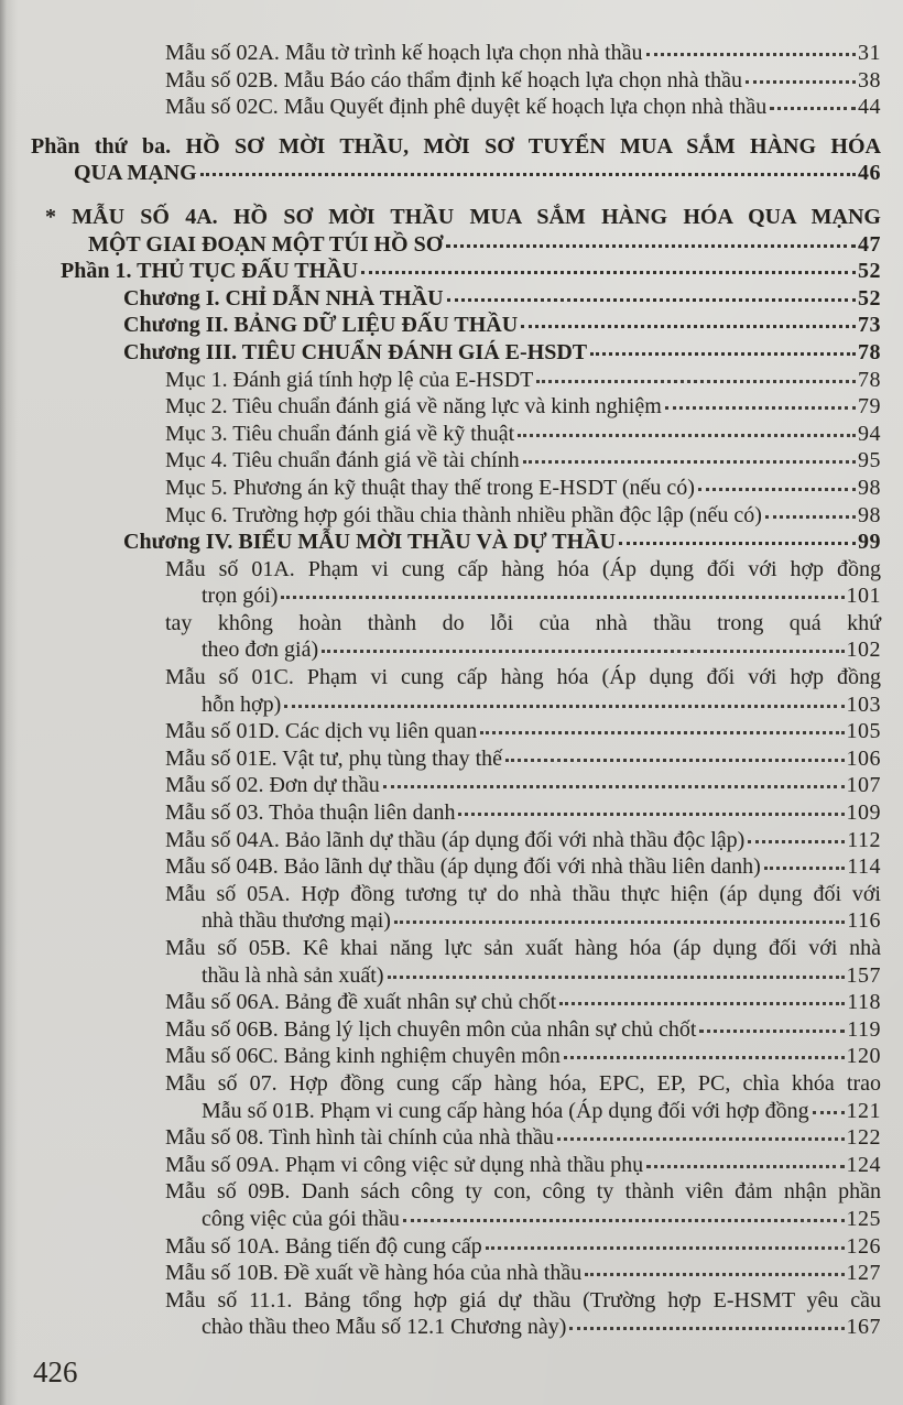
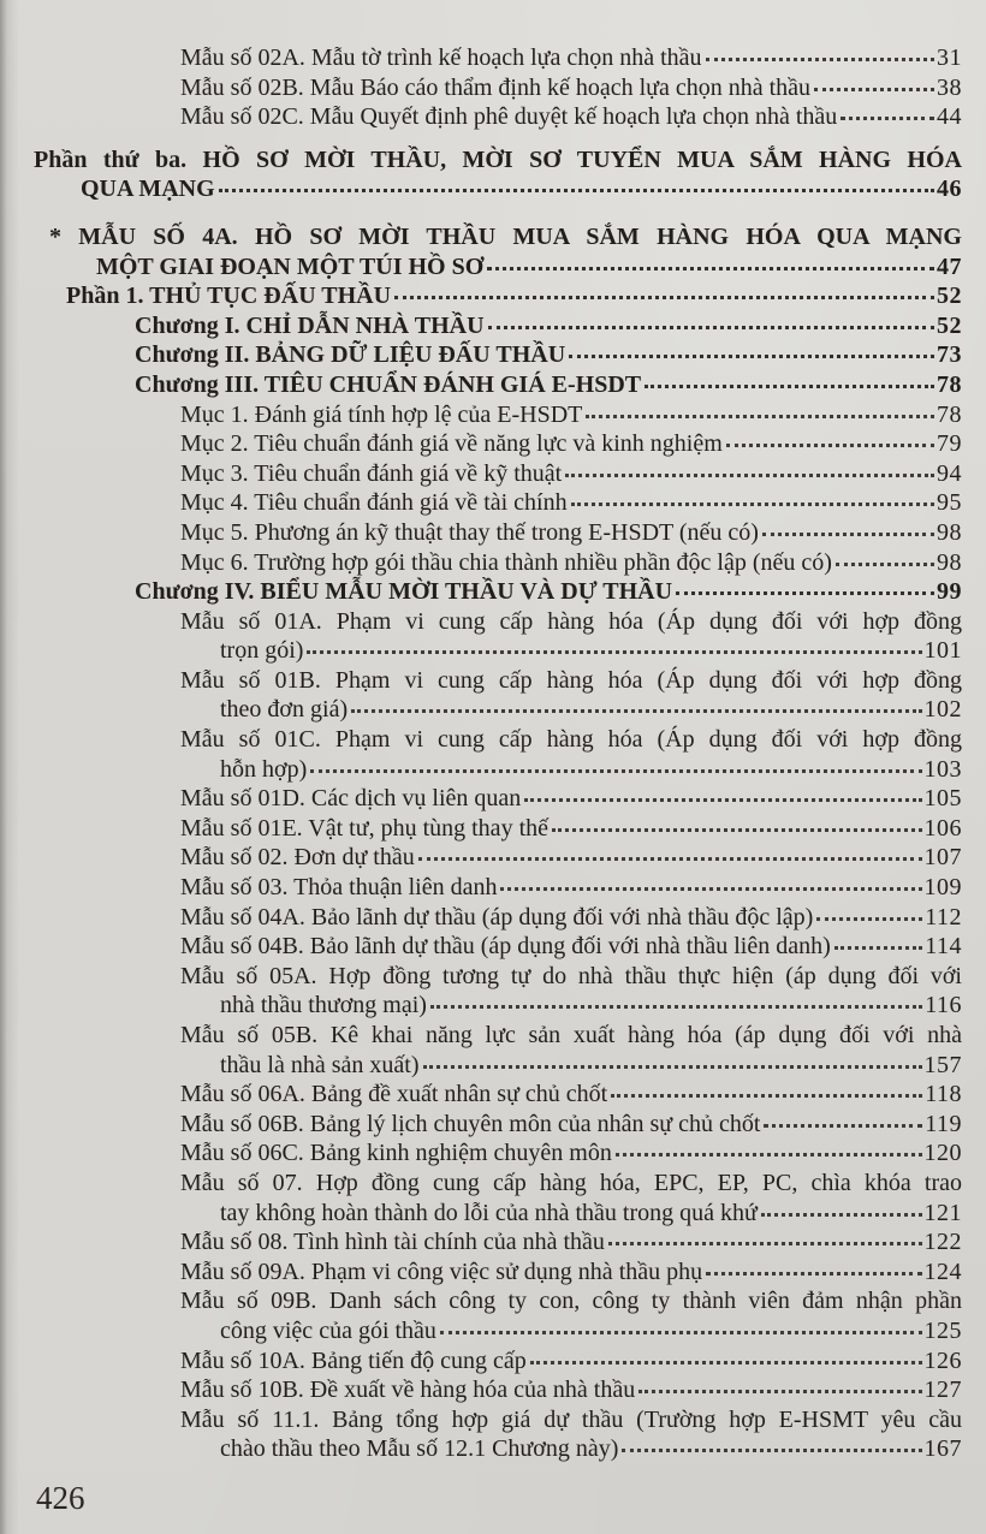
  Mẫu số 02A. Mẫu tờ trình kế hoạch lựa chọn nhà thầu
  31
  Mẫu số 02B. Mẫu Báo cáo thẩm định kế hoạch lựa chọn nhà thầu
  38
  Mẫu số 02C. Mẫu Quyết định phê duyệt kế hoạch lựa chọn nhà thầu
  44
  Phần thứ ba. HỒ SƠ MỜI THẦU, MỜI SƠ TUYỂN MUA SẮM HÀNG HÓA
  QUA MẠNG
  46
  * MẪU SỐ 4A. HỒ SƠ MỜI THẦU MUA SẮM HÀNG HÓA QUA MẠNG
  MỘT GIAI ĐOẠN MỘT TÚI HỒ SƠ
  47
  Phần 1. THỦ TỤC ĐẤU THẦU
  52
  Chương I. CHỈ DẪN NHÀ THẦU
  52
  Chương II. BẢNG DỮ LIỆU ĐẤU THẦU
  73
  Chương III. TIÊU CHUẨN ĐÁNH GIÁ E-HSDT
  78
  Mục 1. Đánh giá tính hợp lệ của E-HSDT
  78
  Mục 2. Tiêu chuẩn đánh giá về năng lực và kinh nghiệm
  79
  Mục 3. Tiêu chuẩn đánh giá về kỹ thuật
  94
  Mục 4. Tiêu chuẩn đánh giá về tài chính
  95
  Mục 5. Phương án kỹ thuật thay thế trong E-HSDT (nếu có)
  98
  Mục 6. Trường hợp gói thầu chia thành nhiều phần độc lập (nếu có)
  98
  Chương IV. BIỂU MẪU MỜI THẦU VÀ DỰ THẦU
  99
  Mẫu số 01A. Phạm vi cung cấp hàng hóa (Áp dụng đối với hợp đồng
  trọn gói)
  101
- tay không hoàn thành do lỗi của nhà thầu trong quá khứ
+ Mẫu số 01B. Phạm vi cung cấp hàng hóa (Áp dụng đối với hợp đồng
  theo đơn giá)
  102
  Mẫu số 01C. Phạm vi cung cấp hàng hóa (Áp dụng đối với hợp đồng
  hỗn hợp)
  103
  Mẫu số 01D. Các dịch vụ liên quan
  105
  Mẫu số 01E. Vật tư, phụ tùng thay thế
  106
  Mẫu số 02. Đơn dự thầu
  107
  Mẫu số 03. Thỏa thuận liên danh
  109
  Mẫu số 04A. Bảo lãnh dự thầu (áp dụng đối với nhà thầu độc lập)
  112
  Mẫu số 04B. Bảo lãnh dự thầu (áp dụng đối với nhà thầu liên danh)
  114
  Mẫu số 05A. Hợp đồng tương tự do nhà thầu thực hiện (áp dụng đối với
  nhà thầu thương mại)
  116
  Mẫu số 05B. Kê khai năng lực sản xuất hàng hóa (áp dụng đối với nhà
  thầu là nhà sản xuất)
  157
  Mẫu số 06A. Bảng đề xuất nhân sự chủ chốt
  118
  Mẫu số 06B. Bảng lý lịch chuyên môn của nhân sự chủ chốt
  119
  Mẫu số 06C. Bảng kinh nghiệm chuyên môn
  120
  Mẫu số 07. Hợp đồng cung cấp hàng hóa, EPC, EP, PC, chìa khóa trao
- Mẫu số 01B. Phạm vi cung cấp hàng hóa (Áp dụng đối với hợp đồng
+ tay không hoàn thành do lỗi của nhà thầu trong quá khứ
  121
  Mẫu số 08. Tình hình tài chính của nhà thầu
  122
  Mẫu số 09A. Phạm vi công việc sử dụng nhà thầu phụ
  124
  Mẫu số 09B. Danh sách công ty con, công ty thành viên đảm nhận phần
  công việc của gói thầu
  125
  Mẫu số 10A. Bảng tiến độ cung cấp
  126
  Mẫu số 10B. Đề xuất về hàng hóa của nhà thầu
  127
  Mẫu số 11.1. Bảng tổng hợp giá dự thầu (Trường hợp E-HSMT yêu cầu
  chào thầu theo Mẫu số 12.1 Chương này)
  167
  426
